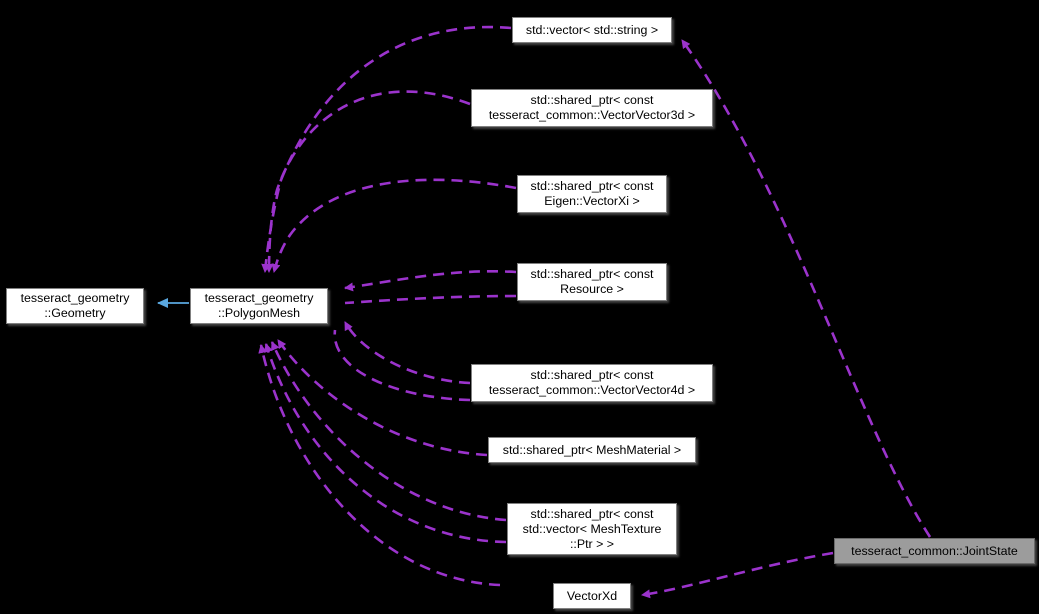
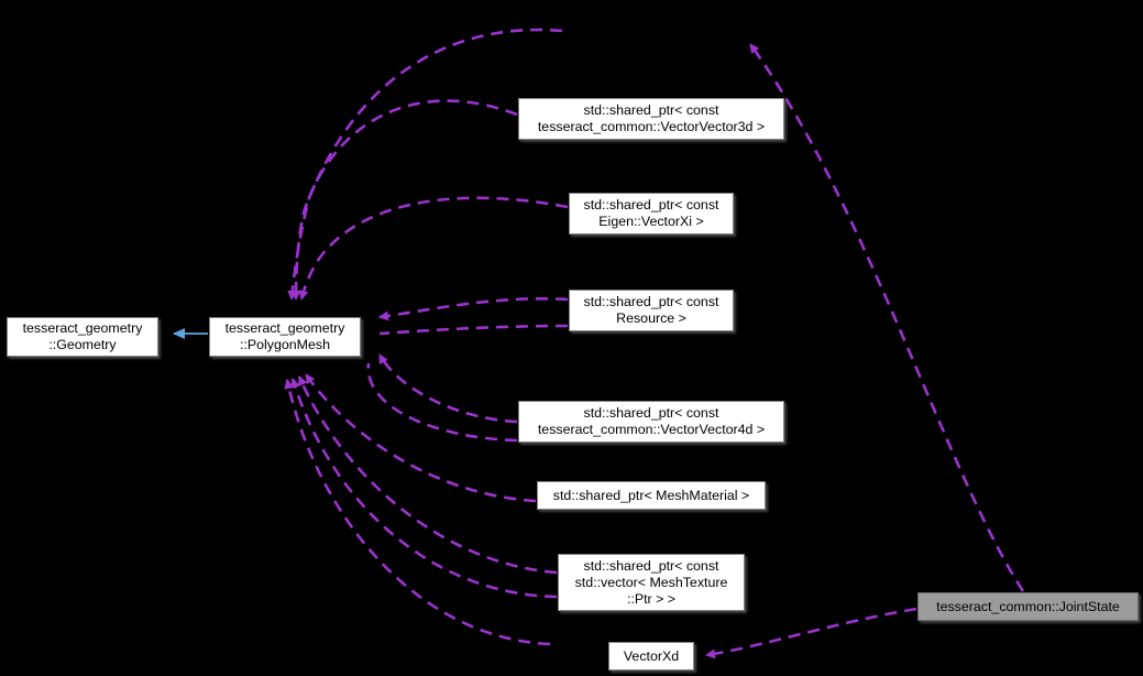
  tesseract_geometry
  ::Geometry
  tesseract_geometry
  ::PolygonMesh
- std::vector< std::string >
  std::shared_ptr< const
  tesseract_common::VectorVector3d >
  std::shared_ptr< const
  Eigen::VectorXi >
  std::shared_ptr< const
  Resource >
  std::shared_ptr< const
  tesseract_common::VectorVector4d >
  std::shared_ptr< MeshMaterial >
  std::shared_ptr< const
  std::vector< MeshTexture
  ::Ptr > >
  VectorXd
  tesseract_common::JointState
